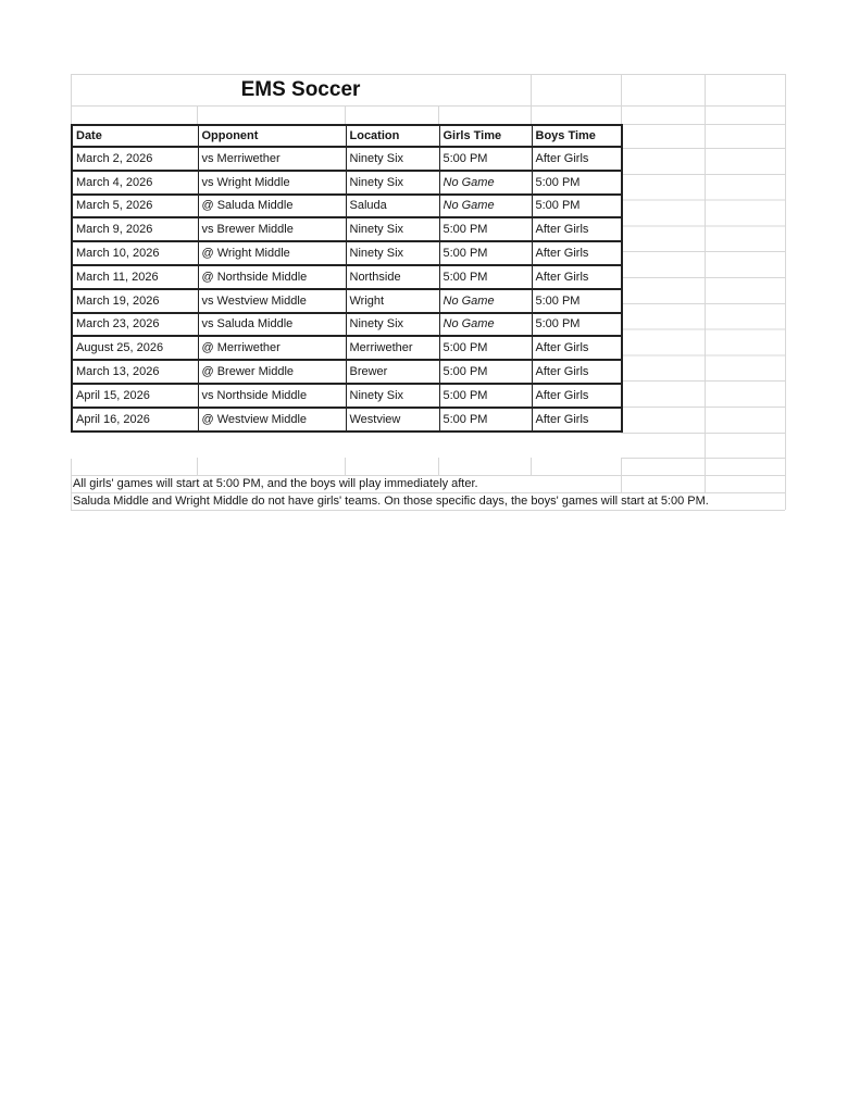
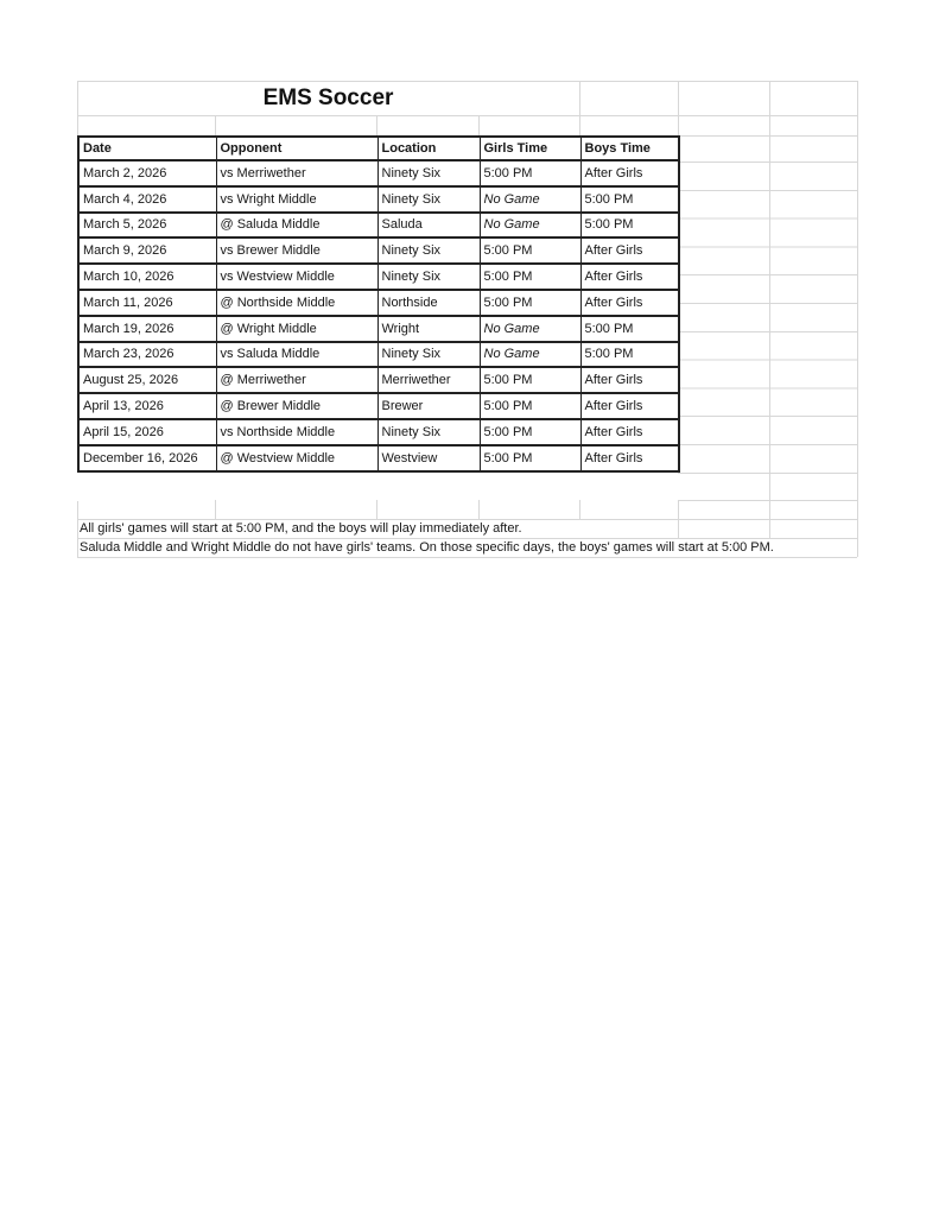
  EMS Soccer
  Date	Opponent	Location	Girls Time	Boys Time
  March 2, 2026	vs Merriwether	Ninety Six	5:00 PM	After Girls
  March 4, 2026	vs Wright Middle	Ninety Six	No Game	5:00 PM
  March 5, 2026	@ Saluda Middle	Saluda	No Game	5:00 PM
  March 9, 2026	vs Brewer Middle	Ninety Six	5:00 PM	After Girls
- March 10, 2026	@ Wright Middle	Ninety Six	5:00 PM	After Girls
+ March 10, 2026	vs Westview Middle	Ninety Six	5:00 PM	After Girls
  March 11, 2026	@ Northside Middle	Northside	5:00 PM	After Girls
- March 19, 2026	vs Westview Middle	Wright	No Game	5:00 PM
+ March 19, 2026	@ Wright Middle	Wright	No Game	5:00 PM
  March 23, 2026	vs Saluda Middle	Ninety Six	No Game	5:00 PM
  August 25, 2026	@ Merriwether	Merriwether	5:00 PM	After Girls
- March 13, 2026	@ Brewer Middle	Brewer	5:00 PM	After Girls
+ April 13, 2026	@ Brewer Middle	Brewer	5:00 PM	After Girls
  April 15, 2026	vs Northside Middle	Ninety Six	5:00 PM	After Girls
- April 16, 2026	@ Westview Middle	Westview	5:00 PM	After Girls
+ December 16, 2026	@ Westview Middle	Westview	5:00 PM	After Girls
  All girls' games will start at 5:00 PM, and the boys will play immediately after.
  Saluda Middle and Wright Middle do not have girls' teams. On those specific days, the boys' games will start at 5:00 PM.
